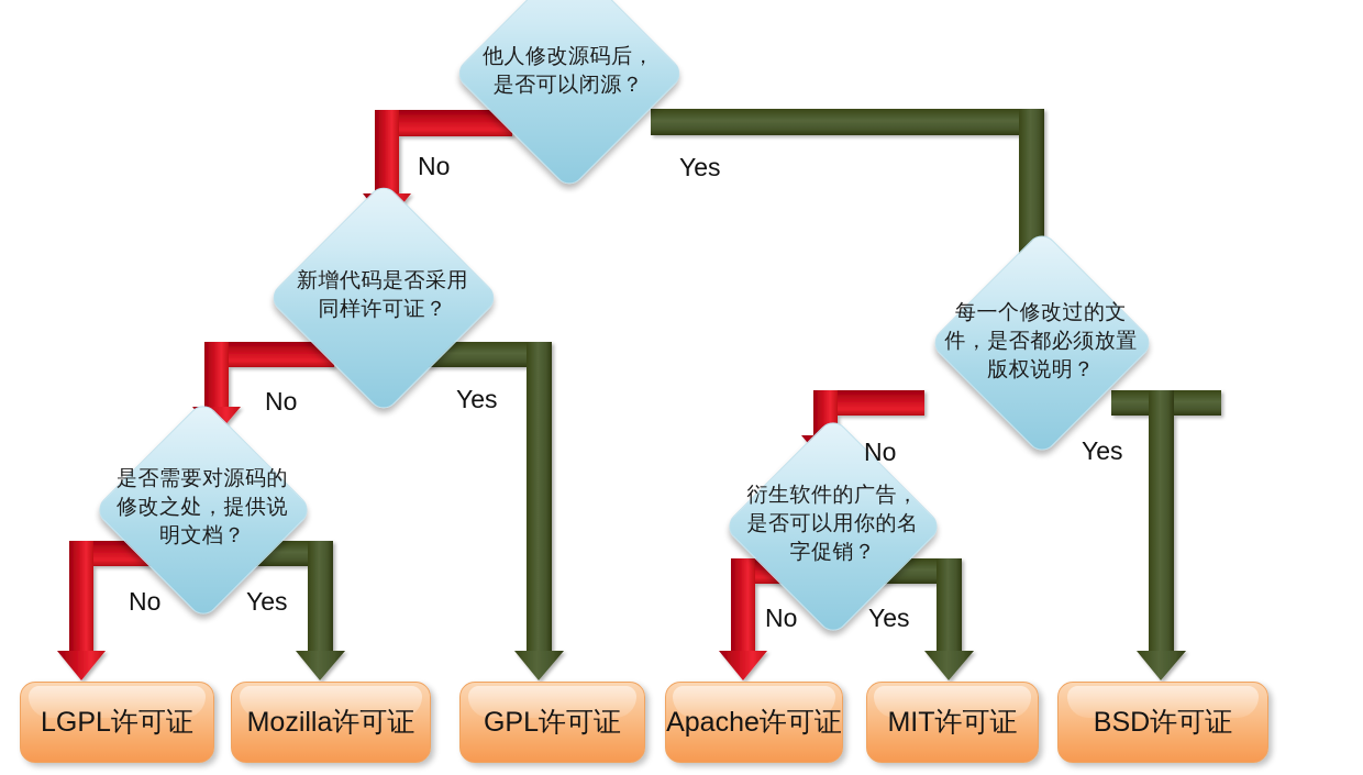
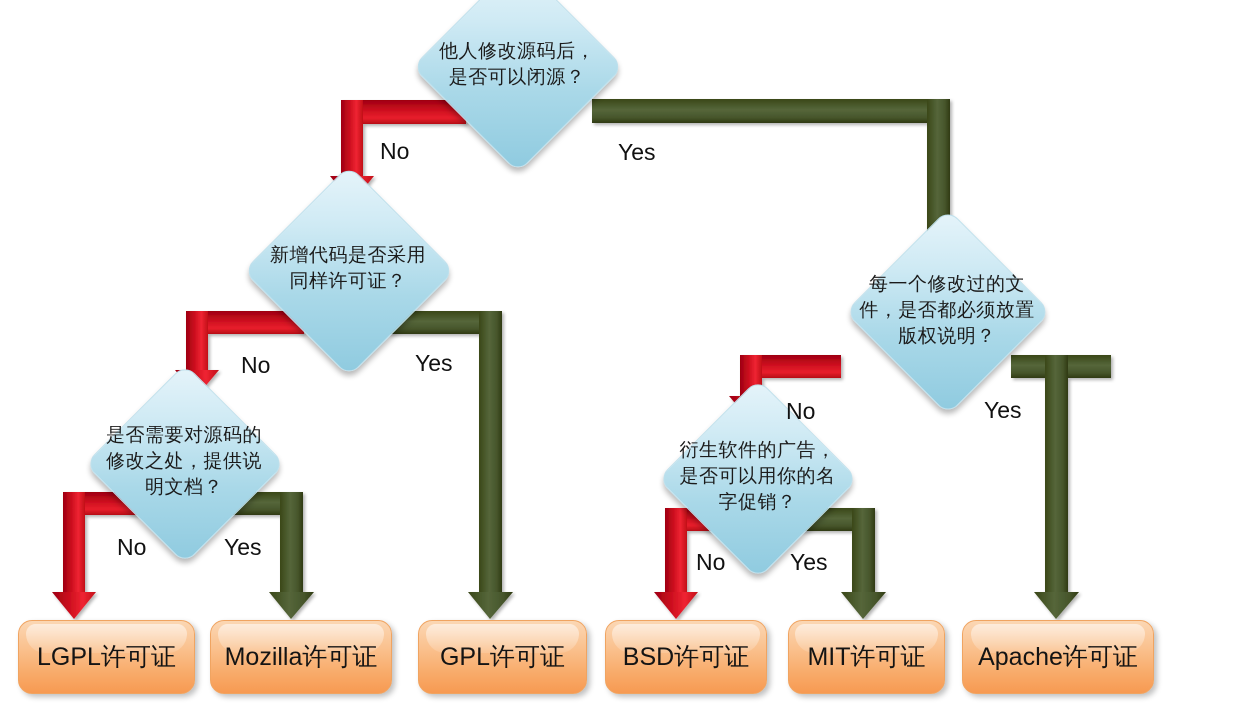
  他人修改源码后，
  是否可以闭源？
  新增代码是否采用
  同样许可证？
  是否需要对源码的
  修改之处，提供说
  明文档？
  每一个修改过的文
  件，是否都必须放置
  版权说明？
  衍生软件的广告，
  是否可以用你的名
  字促销？
  No
  Yes
  No
  Yes
  No
  Yes
  No
  Yes
  No
  Yes
  LGPL许可证
  Mozilla许可证
  GPL许可证
- Apache许可证
+ BSD许可证
  MIT许可证
- BSD许可证
+ Apache许可证
